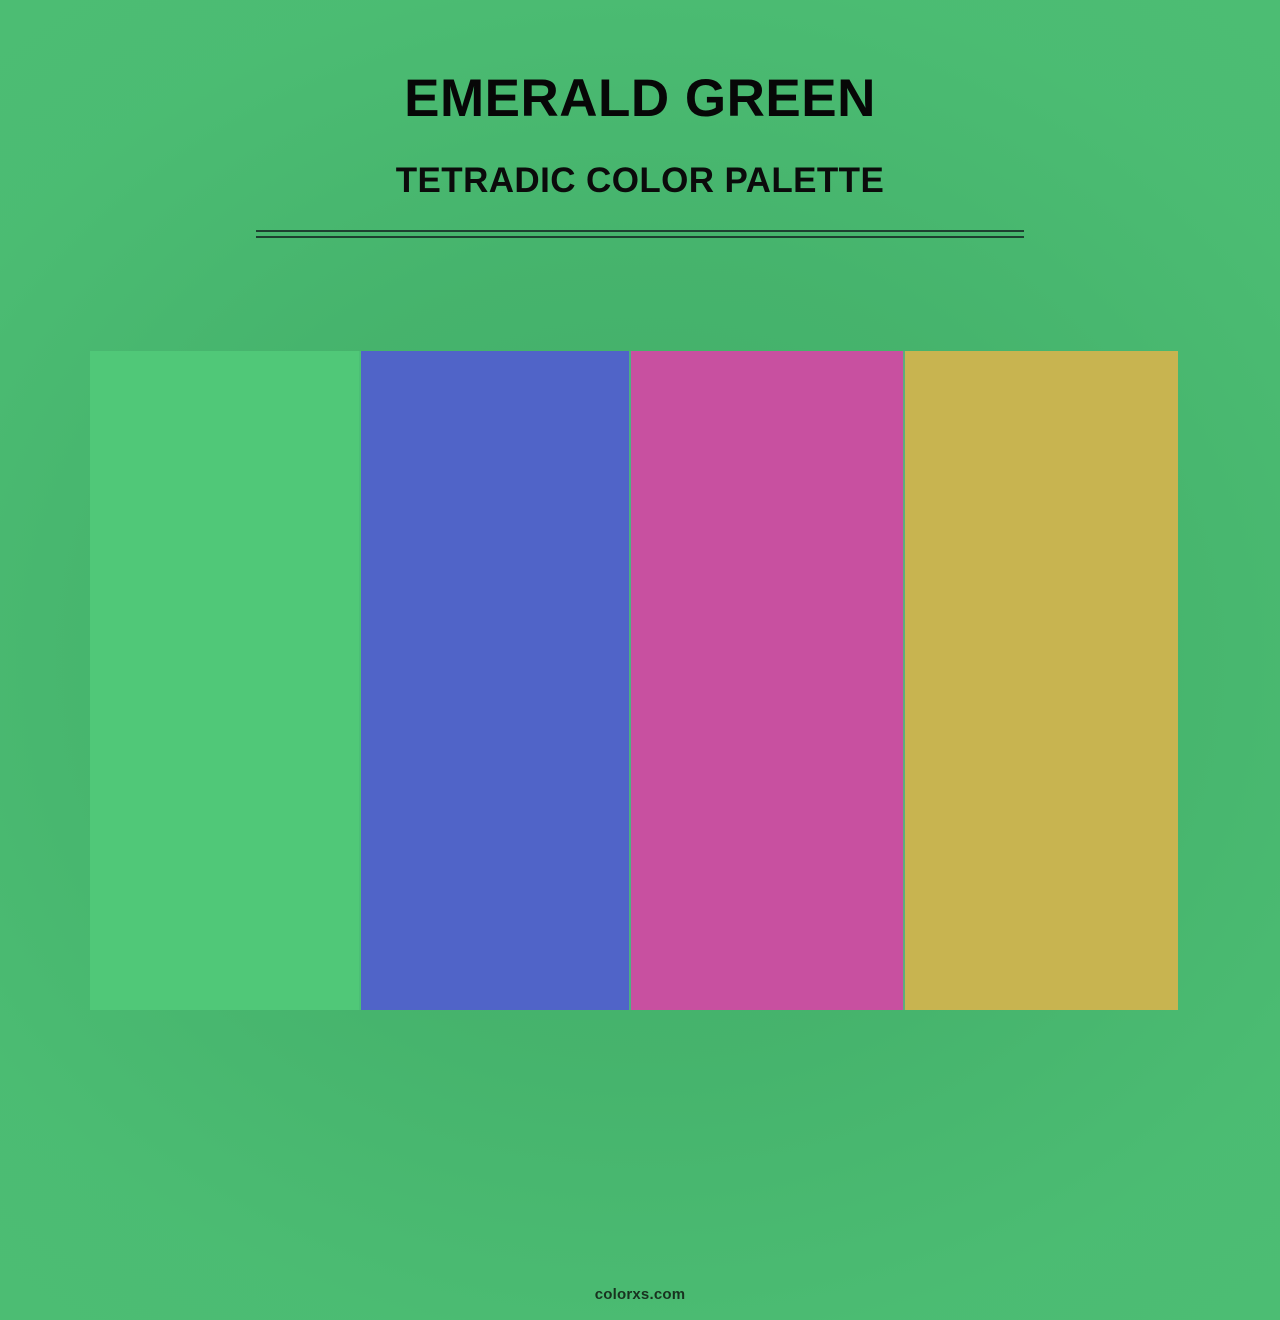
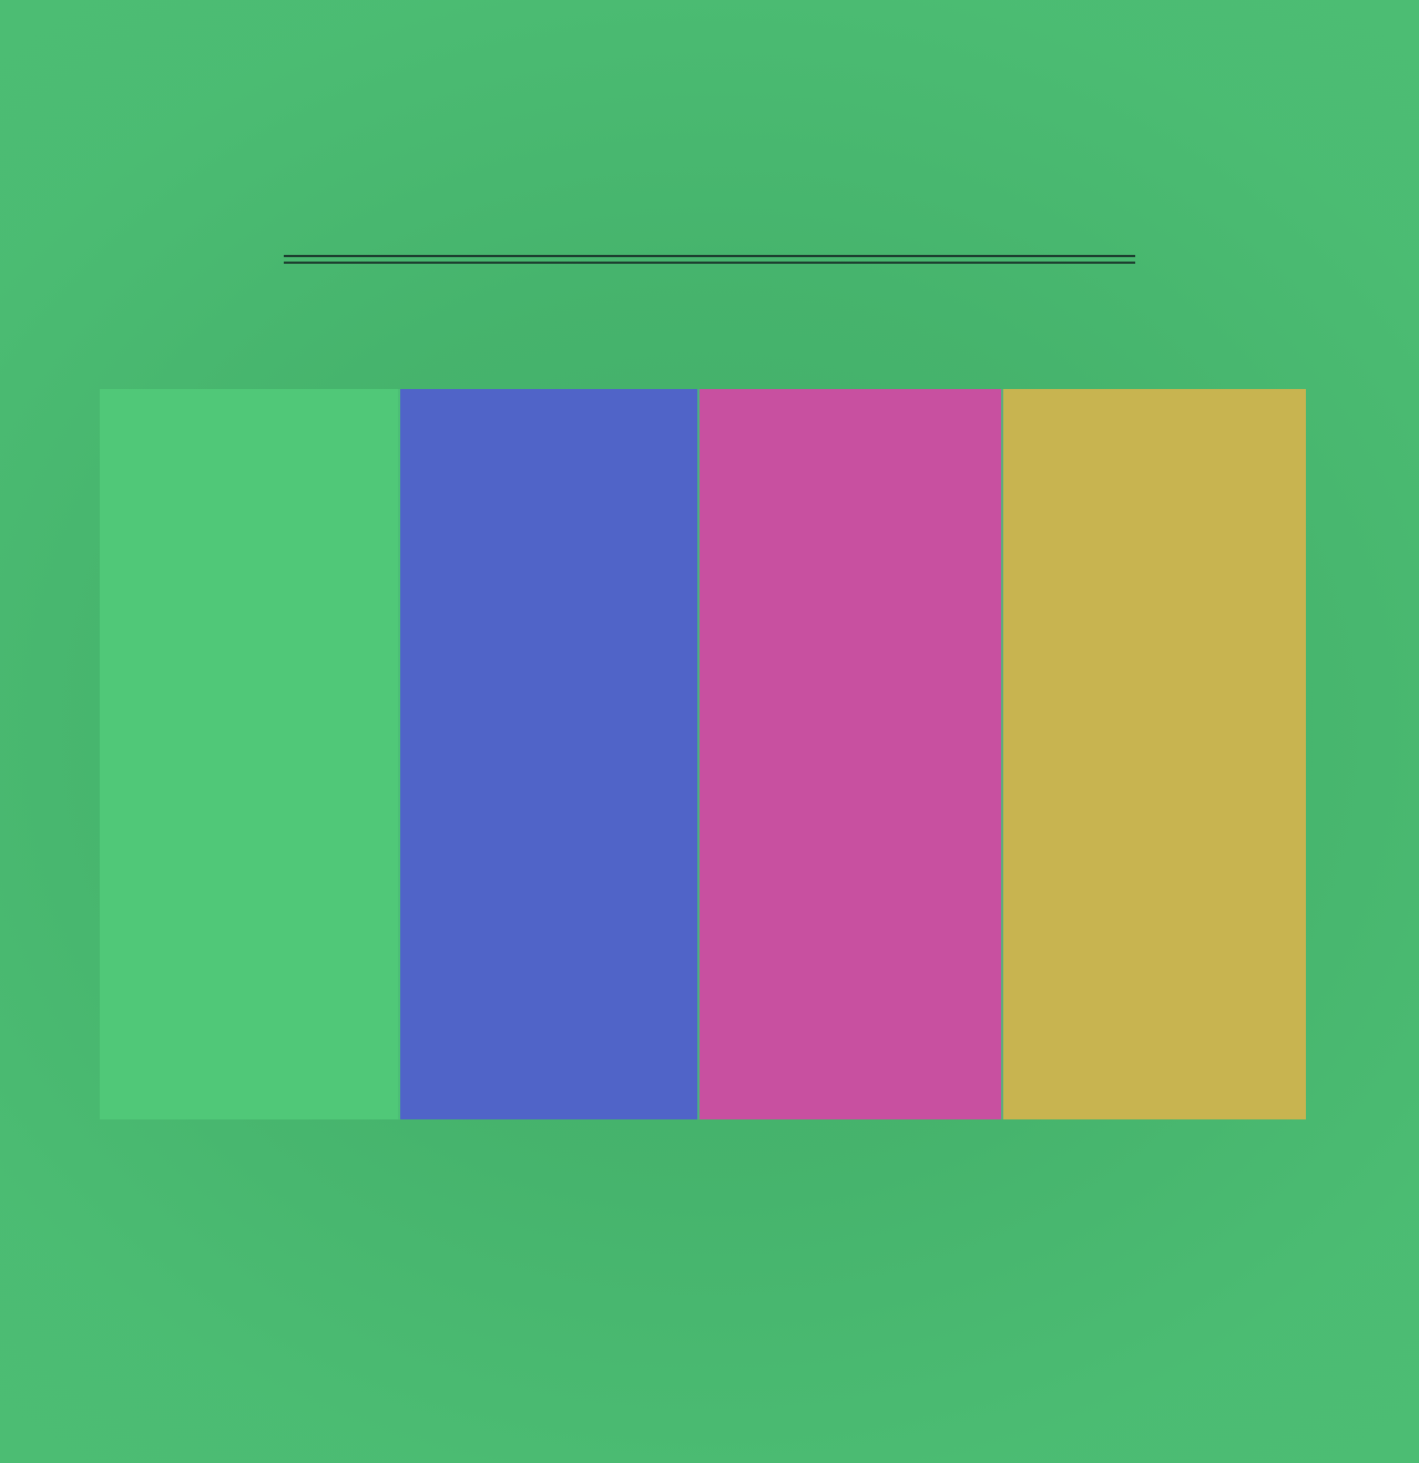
- EMERALD GREEN
- TETRADIC COLOR PALETTE
- colorxs.com
